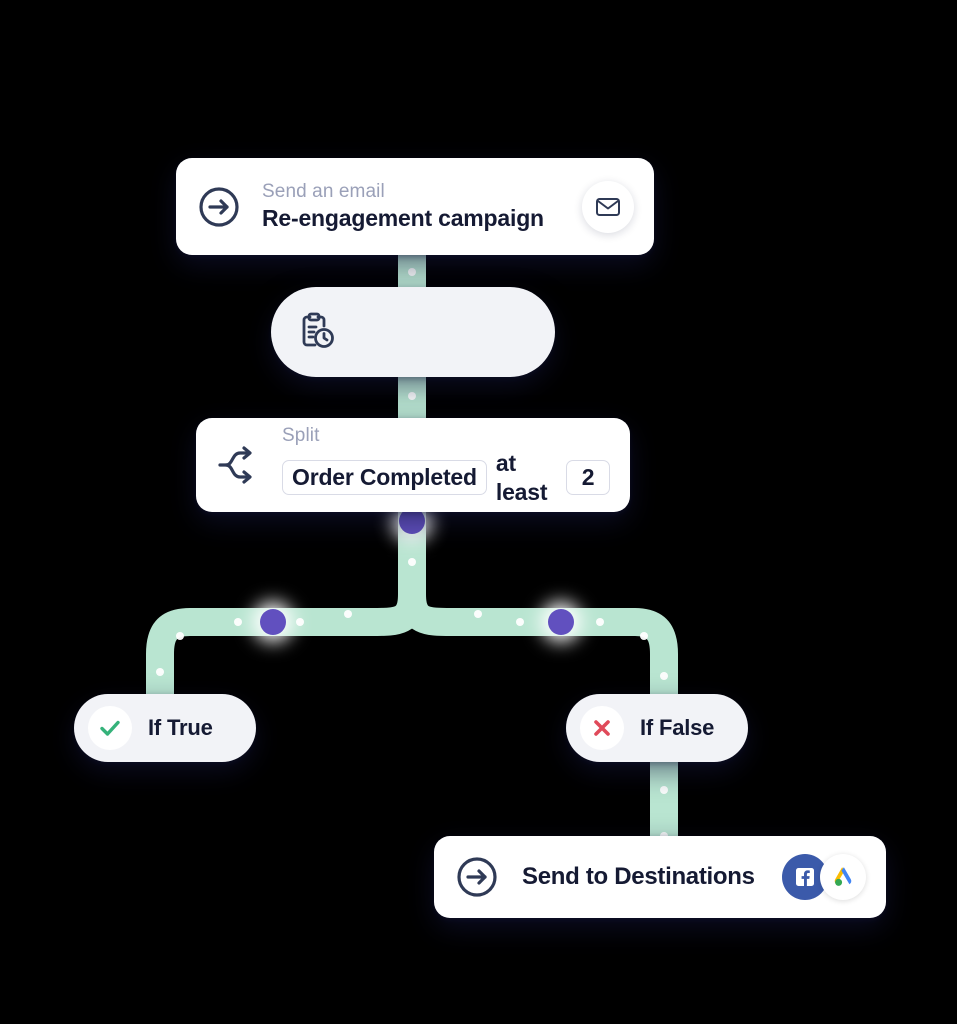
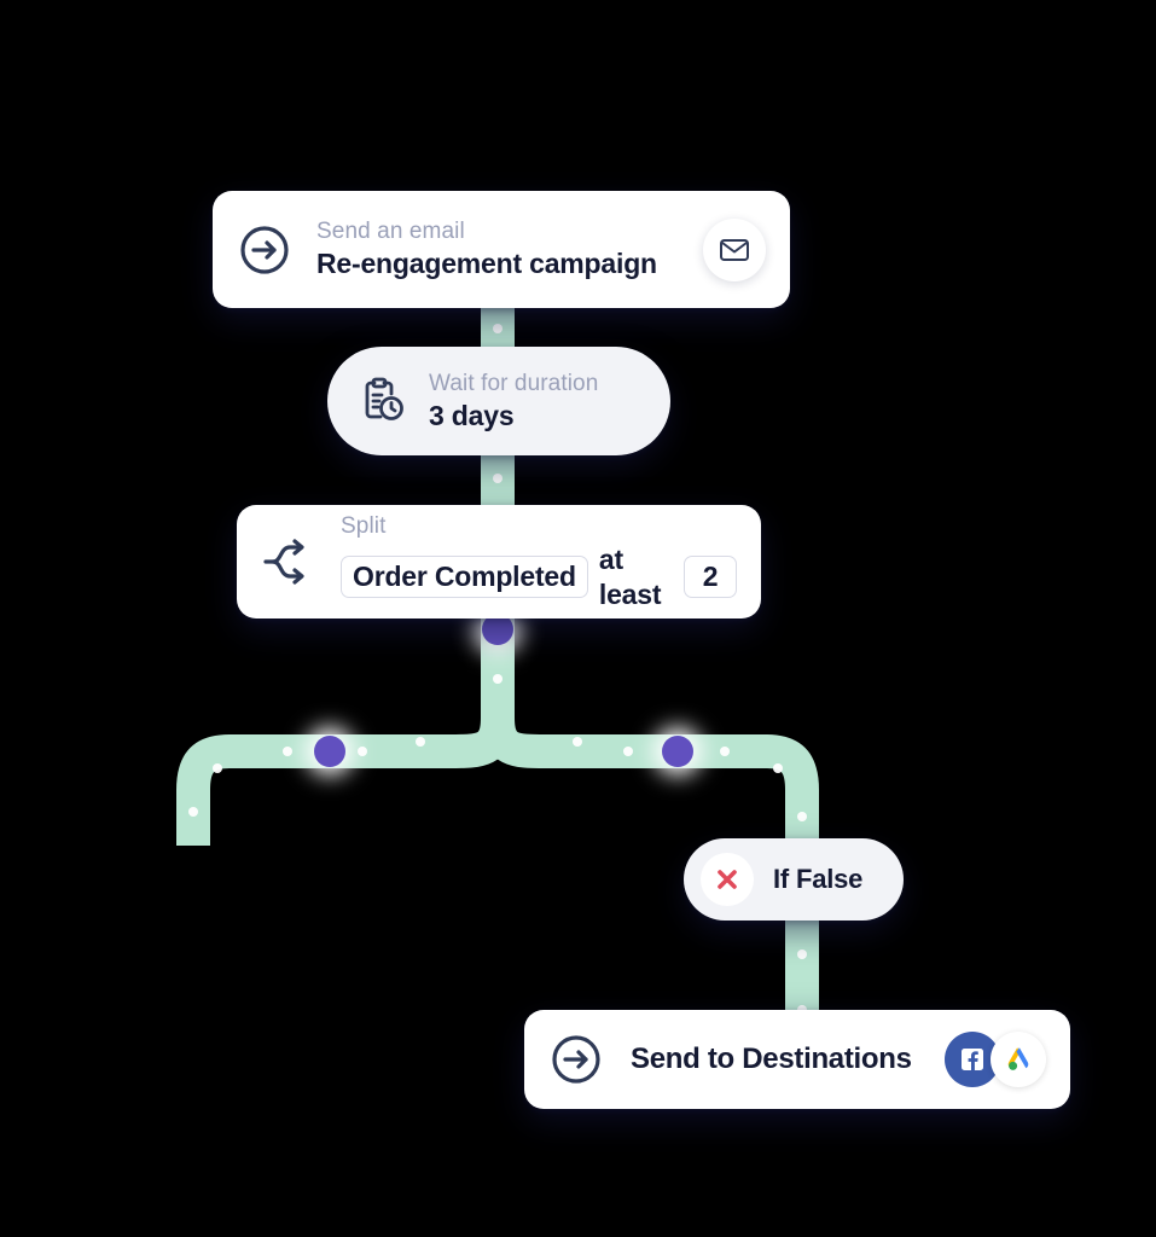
  Send an email
  Re-engagement campaign
+ Wait for duration
+ 3 days
  Split
  Order Completed
  at least
  2
- If True
  If False
  Send to Destinations
